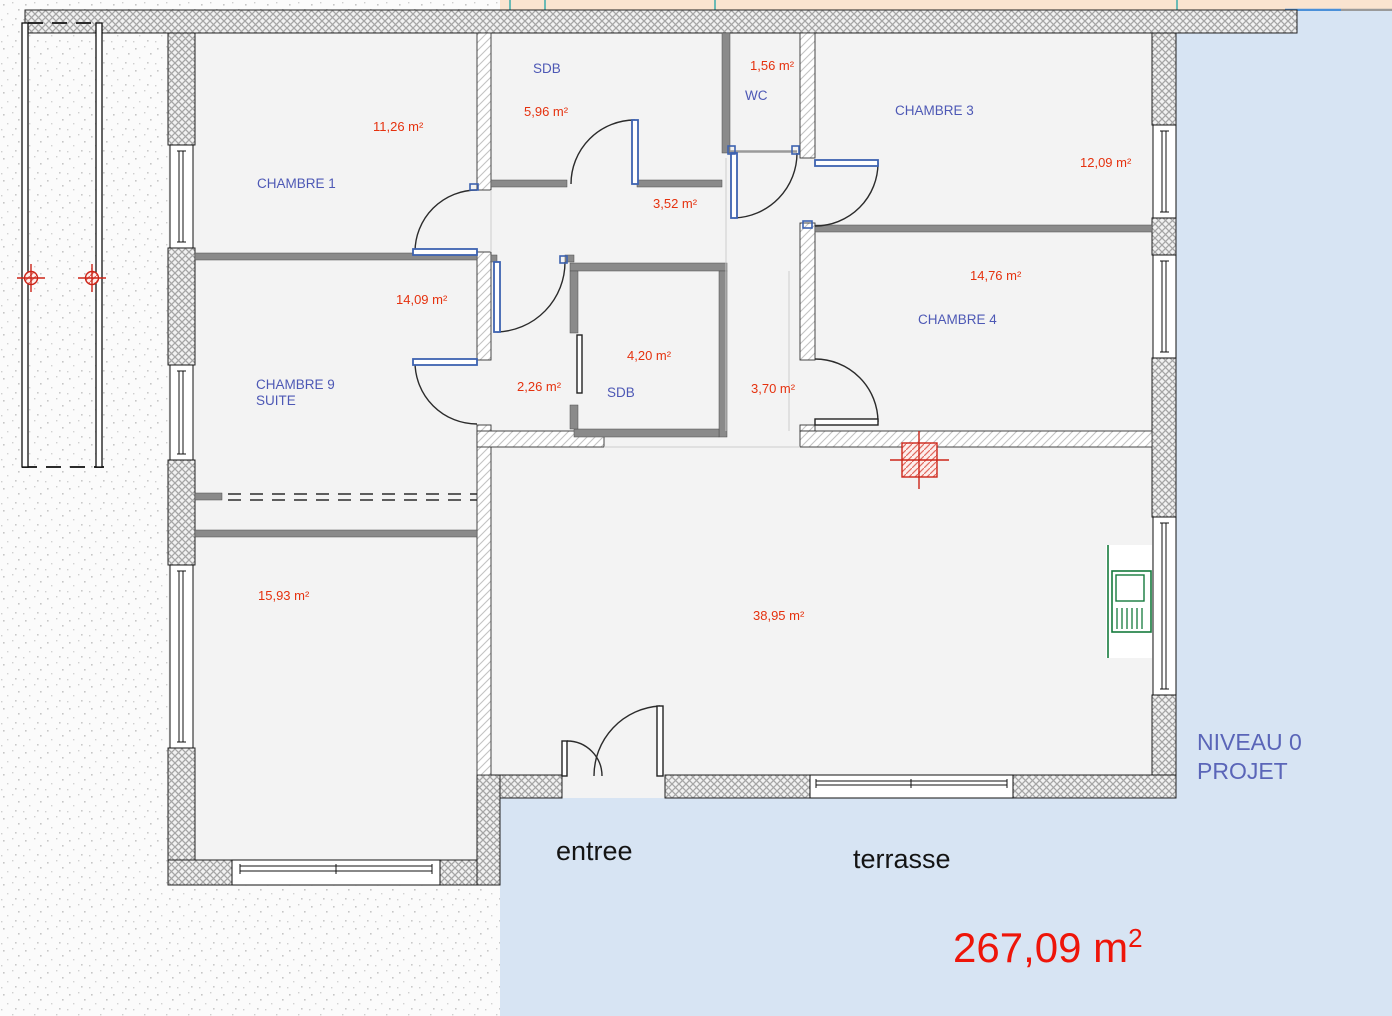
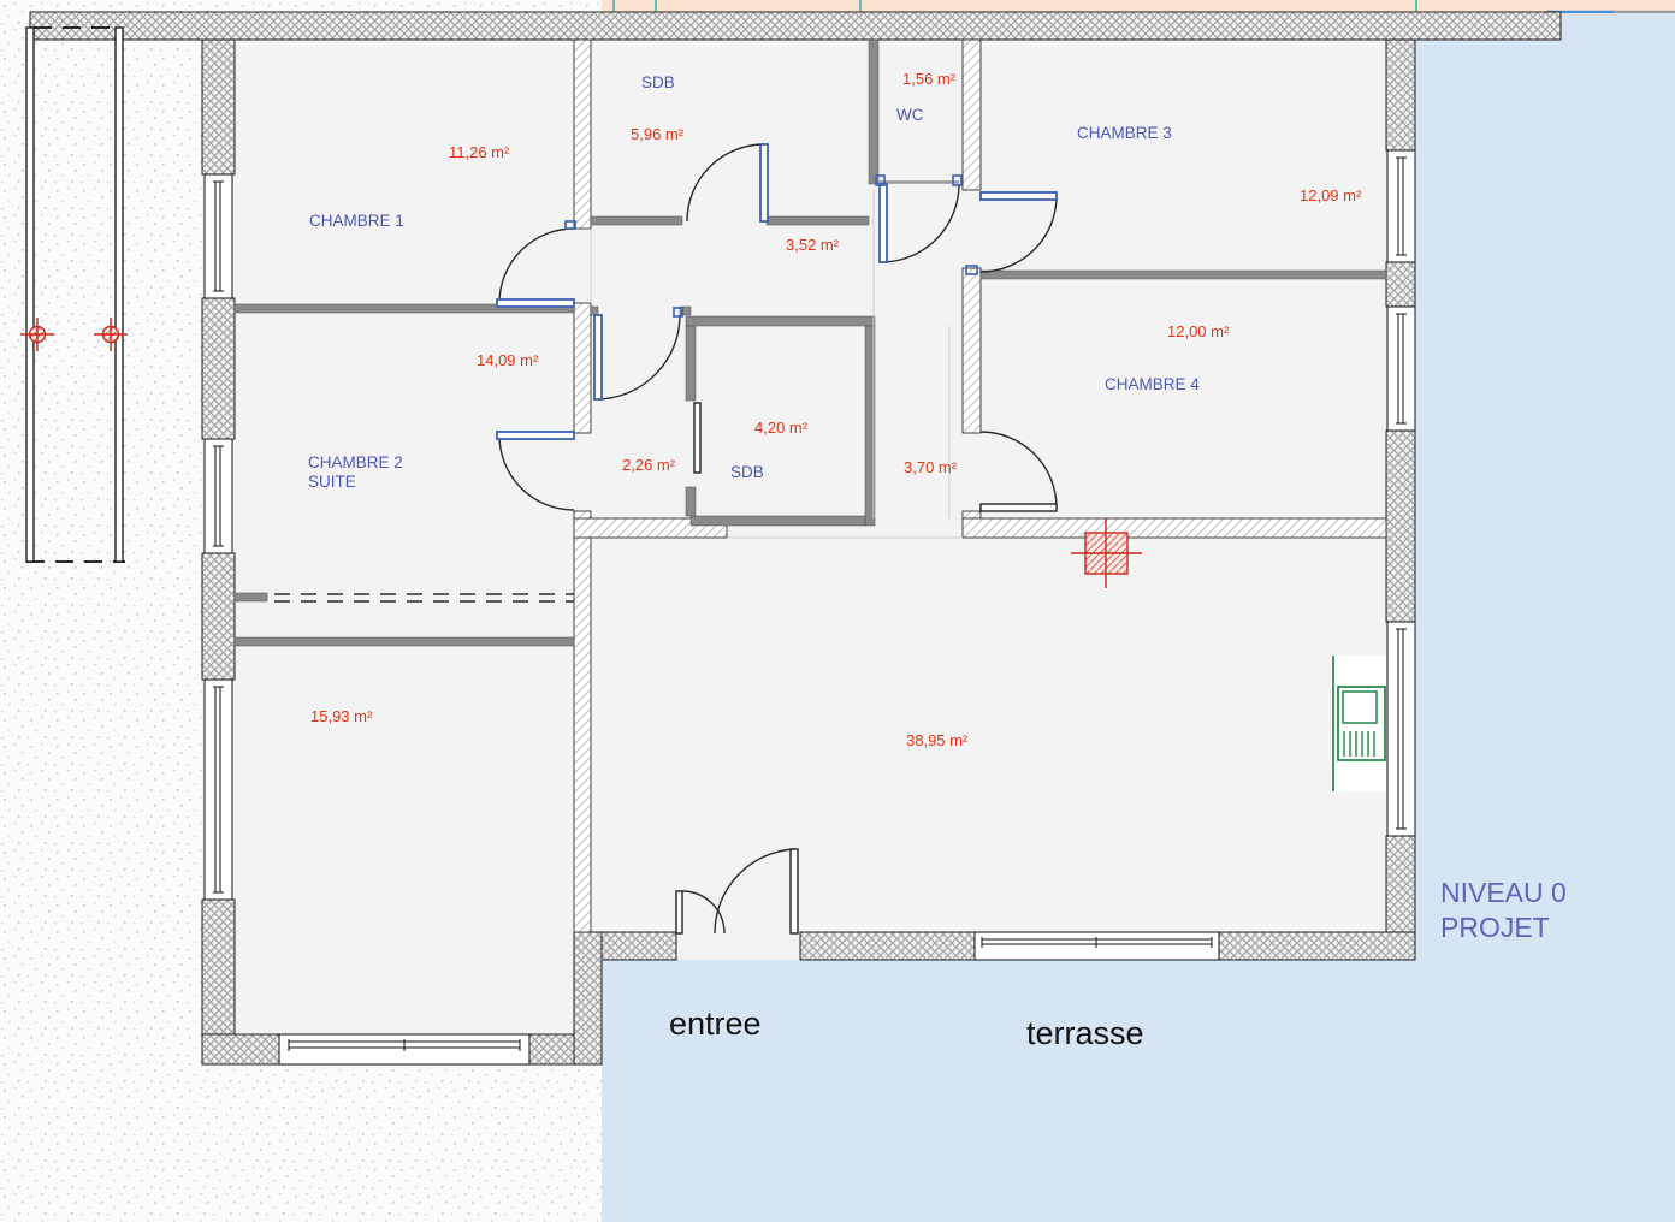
  CHAMBRE 1
  11,26 m²
  SDB
  5,96 m²
  1,56 m²
  WC
  CHAMBRE 3
  12,09 m²
  3,52 m²
  14,09 m²
- CHAMBRE 9
+ CHAMBRE 2
  SUITE
- 14,76 m²
+ 12,00 m²
  CHAMBRE 4
  4,20 m²
  SDB
  2,26 m²
  3,70 m²
  15,93 m²
  38,95 m²
  entree
  terrasse
  NIVEAU 0
  PROJET
- 267,09 m2
